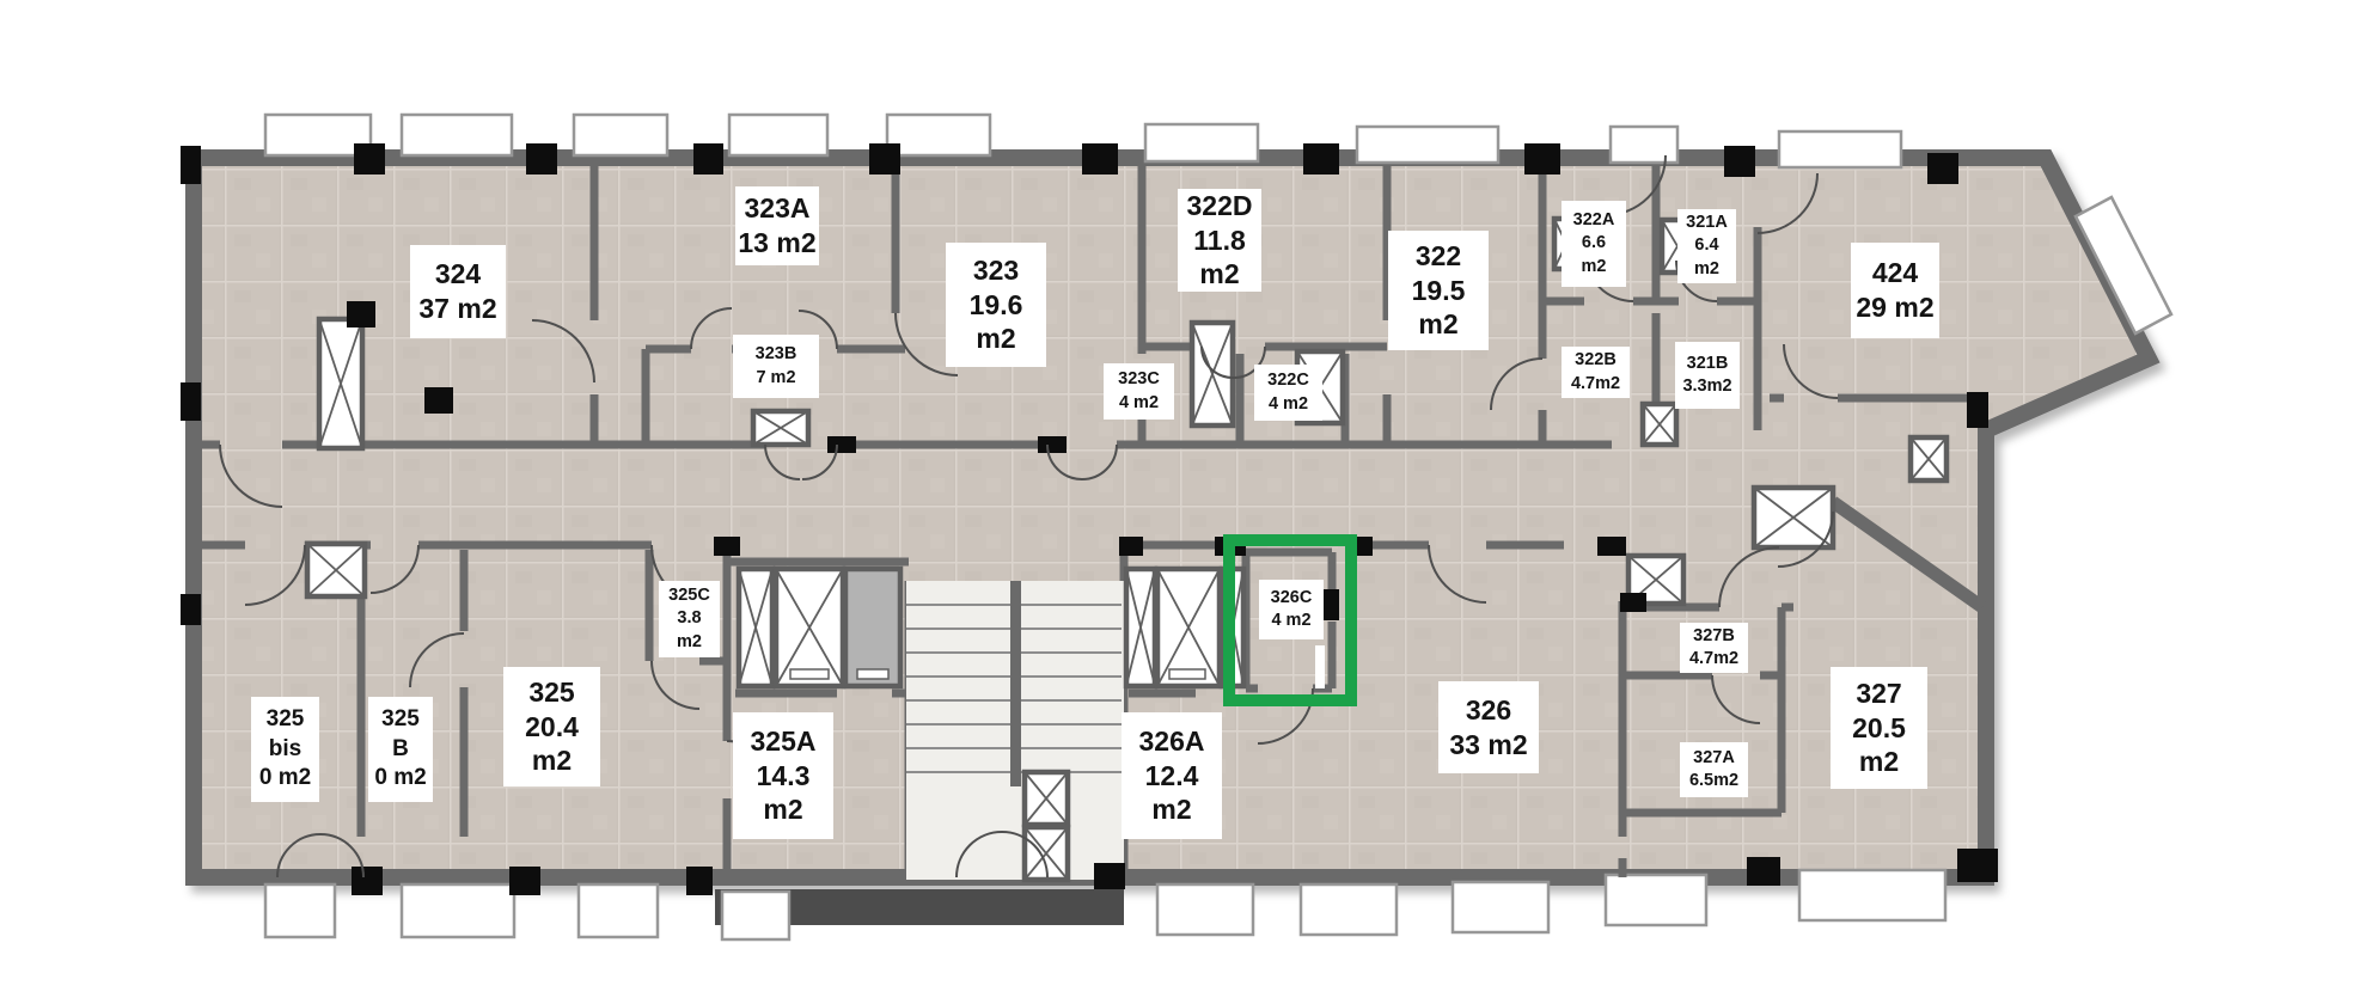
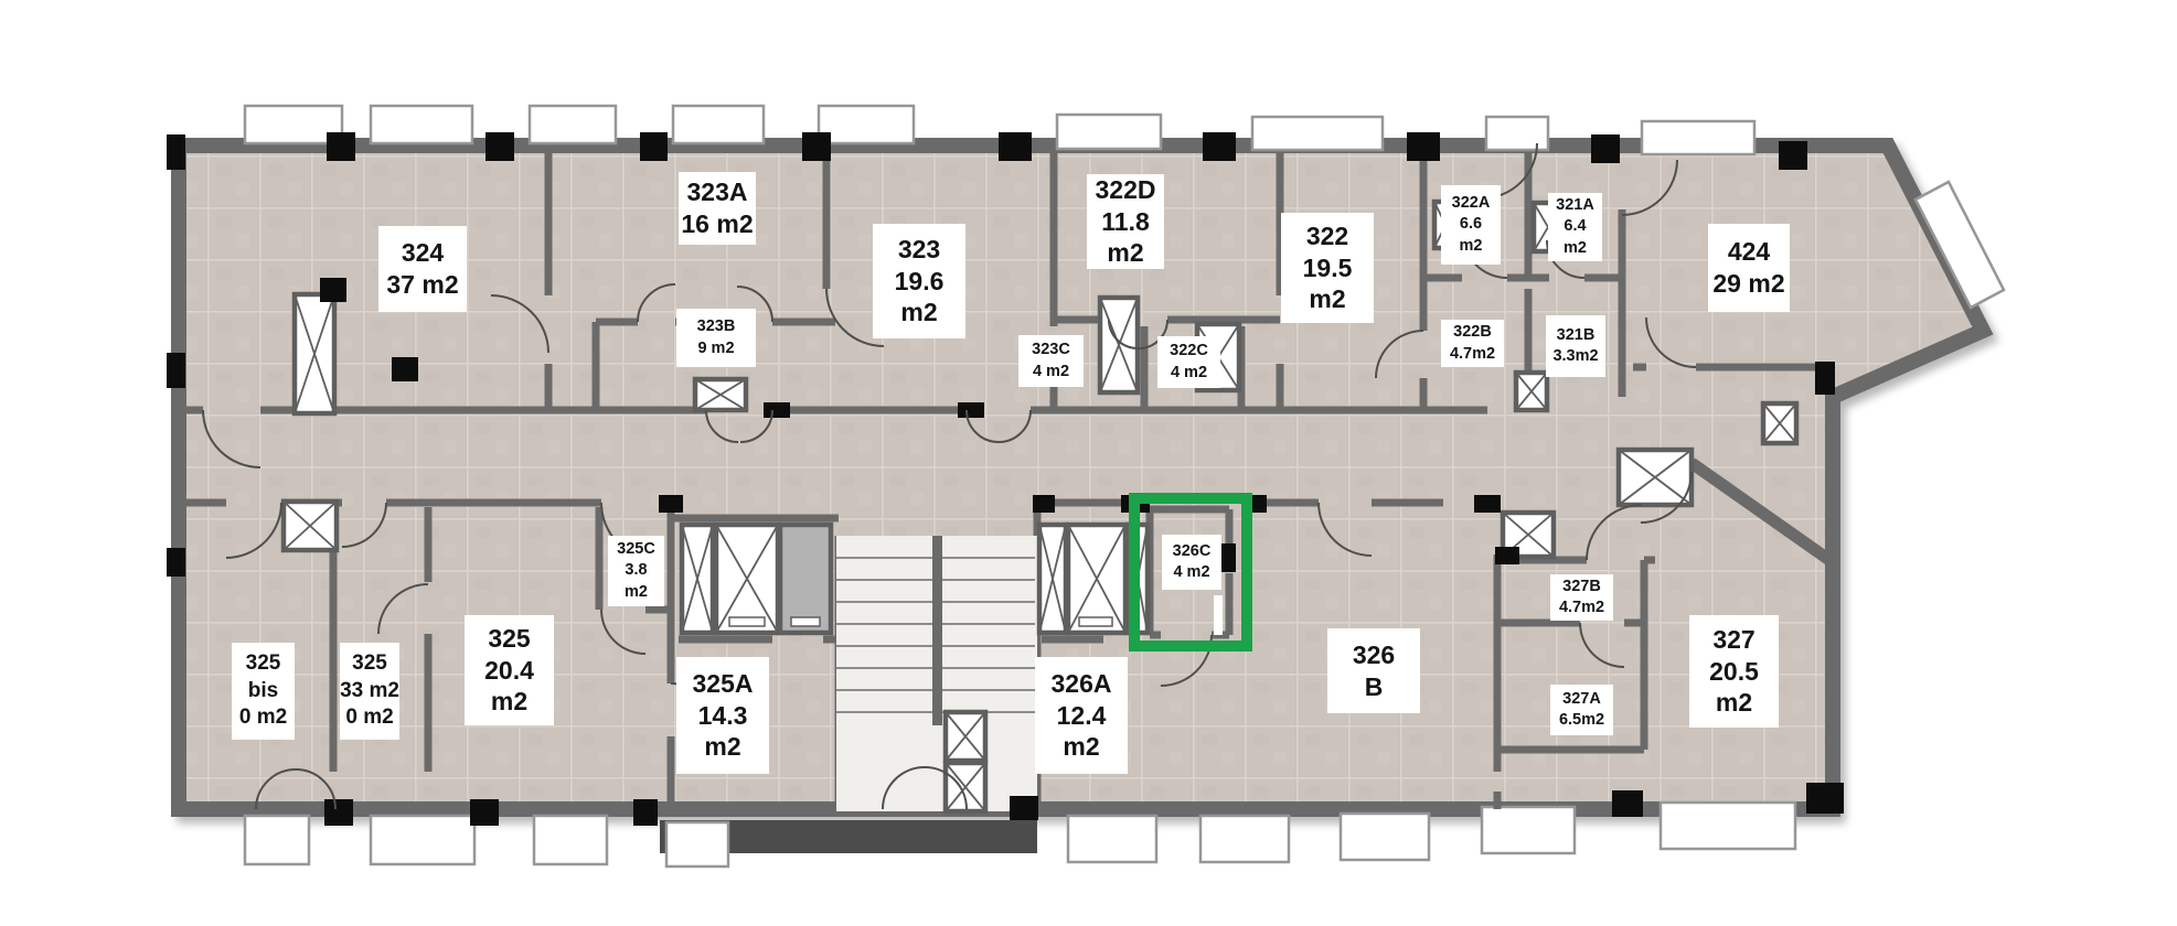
  324
  37 m2
  323A
- 13 m2
+ 16 m2
  323B
- 7 m2
+ 9 m2
  323
  19.6
  m2
  323C
  4 m2
  322D
  11.8
  m2
  322C
  4 m2
  322
  19.5
  m2
  322A
  6.6
  m2
  321A
  6.4
  m2
  322B
  4.7m2
  321B
  3.3m2
  424
  29 m2
  325
  bis
  0 m2
  325
- B
+ 33 m2
  0 m2
  325
  20.4
  m2
  325C
  3.8
  m2
  325A
  14.3
  m2
  326A
  12.4
  m2
  326C
  4 m2
  326
- 33 m2
+ B
  327B
  4.7m2
  327A
  6.5m2
  327
  20.5
  m2
